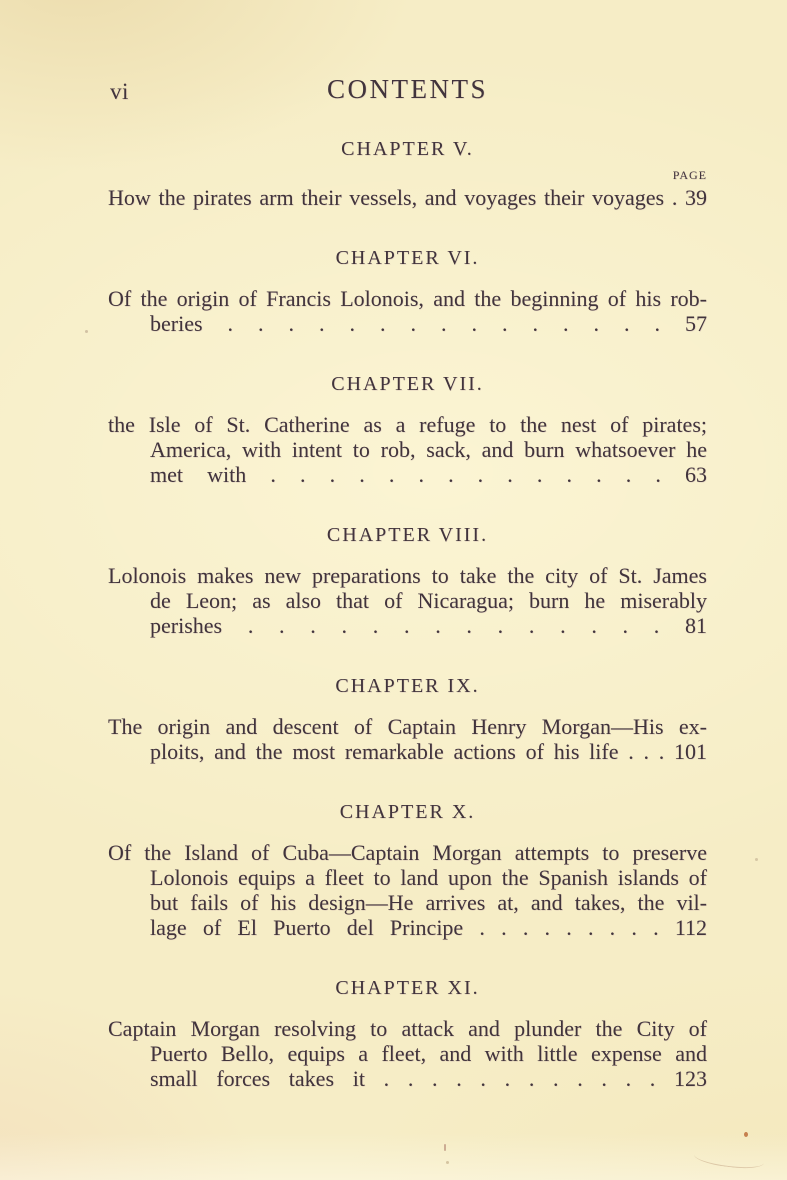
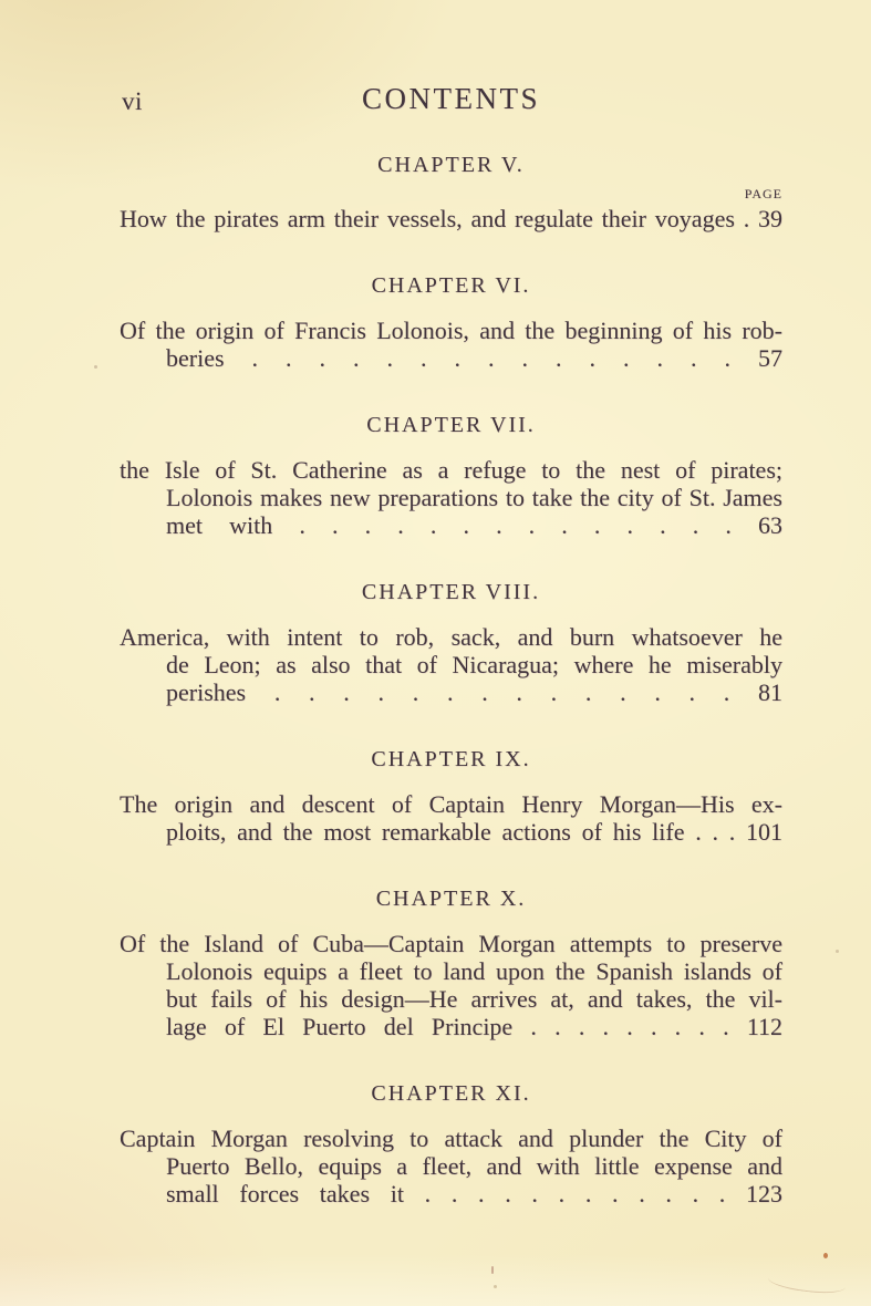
  vi
  CONTENTS
  CHAPTER V.
  PAGE
- How the pirates arm their vessels, and voyages their voyages . 39
+ How the pirates arm their vessels, and regulate their voyages . 39
  CHAPTER VI.
  Of the origin of Francis Lolonois, and the beginning of his rob-
  beries . . . . . . . . . . . . . . . 57
  CHAPTER VII.
  the Isle of St. Catherine as a refuge to the nest of pirates;
- America, with intent to rob, sack, and burn whatsoever he
+ Lolonois makes new preparations to take the city of St. James
  met with . . . . . . . . . . . . . . 63
  CHAPTER VIII.
- Lolonois makes new preparations to take the city of St. James
+ America, with intent to rob, sack, and burn whatsoever he
- de Leon; as also that of Nicaragua; burn he miserably
+ de Leon; as also that of Nicaragua; where he miserably
  perishes . . . . . . . . . . . . . . 81
  CHAPTER IX.
  The origin and descent of Captain Henry Morgan—His ex-
  ploits, and the most remarkable actions of his life . . . 101
  CHAPTER X.
  Of the Island of Cuba—Captain Morgan attempts to preserve
  Lolonois equips a fleet to land upon the Spanish islands of
  but fails of his design—He arrives at, and takes, the vil-
  lage of El Puerto del Principe . . . . . . . . . 112
  CHAPTER XI.
  Captain Morgan resolving to attack and plunder the City of
  Puerto Bello, equips a fleet, and with little expense and
  small forces takes it . . . . . . . . . . . . 123
